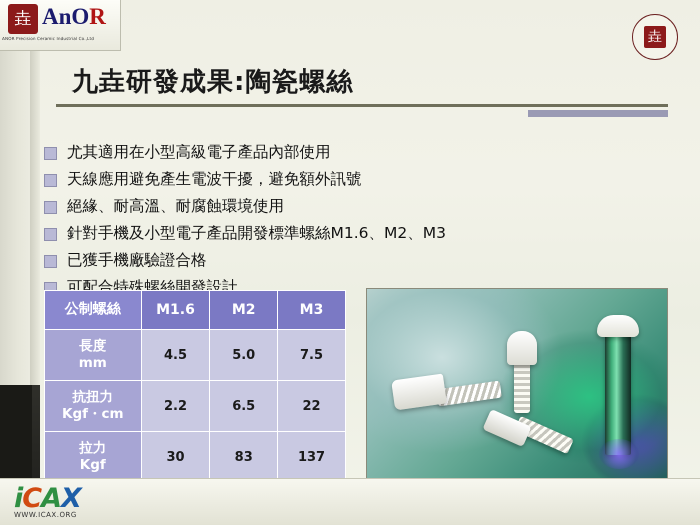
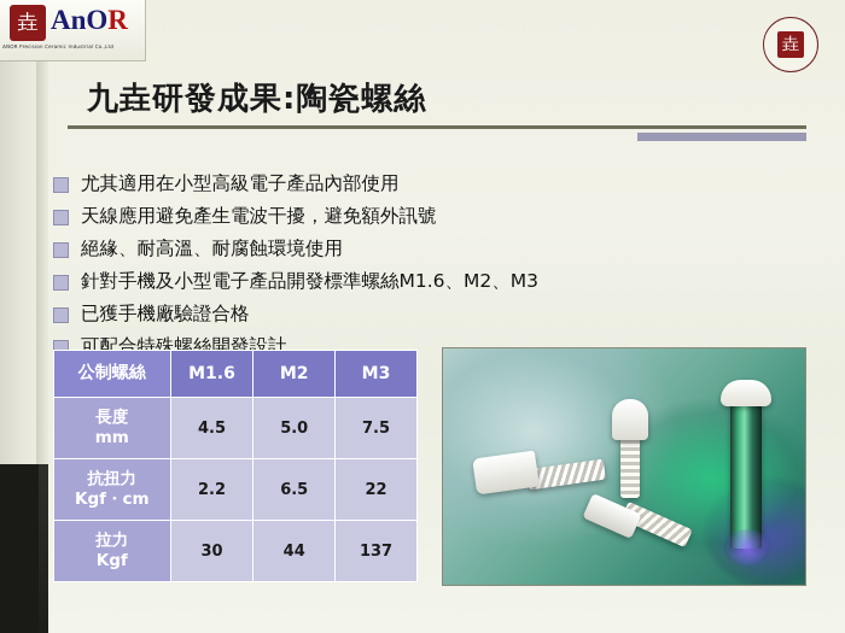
  垚
  AnOR
  垚
  九垚研發成果:陶瓷螺絲
  尤其適用在小型高級電子產品內部使用
  天線應用避免產生電波干擾，避免額外訊號
  絕緣、耐高溫、耐腐蝕環境使用
  針對手機及小型電子產品開發標準螺絲M1.6、M2、M3
  已獲手機廠驗證合格
  可配合特殊螺絲開發設計
  公制螺絲	M1.6	M2	M3
  長度 mm	4.5	5.0	7.5
  抗扭力 Kgf・cm	2.2	6.5	22
- 拉力 Kgf	30	83	137
+ 拉力 Kgf	30	44	137
- iCAX
- WWW.ICAX.ORG
